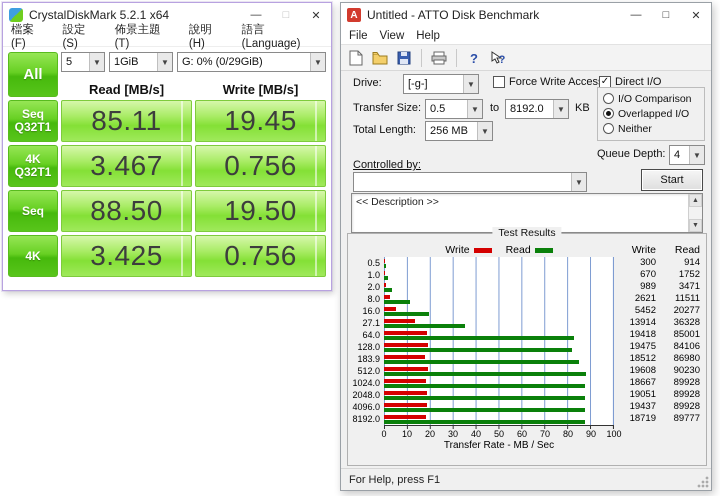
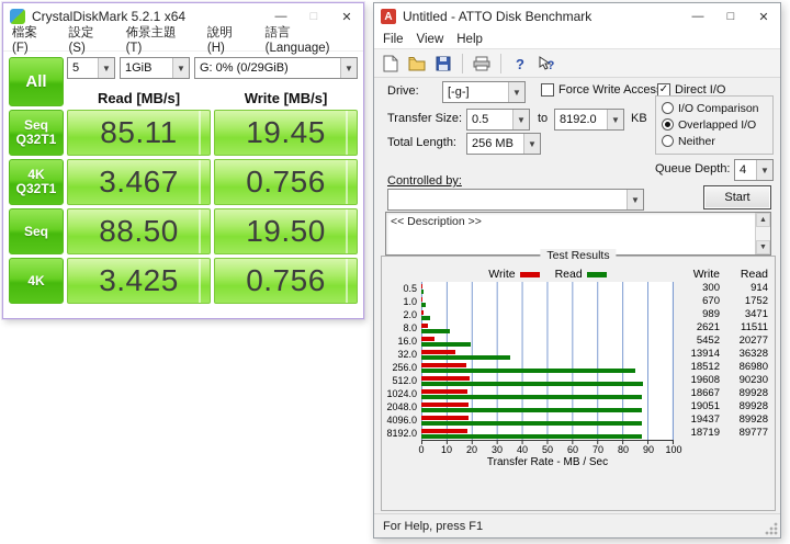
  CrystalDiskMark 5.2.1 x64
  —
  □
  ✕
  檔案(F)
  設定(S)
  佈景主題(T)
  說明(H)
  語言(Language)
  All
  5
  ▼
  1GiB
  ▼
  G: 0% (0/29GiB)
  ▼
  Read [MB/s]
  Write [MB/s]
  Seq
  Q32T1
  85.11
  19.45
  4K
  Q32T1
  3.467
  0.756
  Seq
  88.50
  19.50
  4K
  3.425
  0.756
  A
  Untitled - ATTO Disk Benchmark
  —
  □
  ✕
  File
  View
  Help
  ?
  ?
  Drive:
  [-g-]
  ▼
  Force Write Acces
  ✓
  Direct I/O
  Transfer Size:
  0.5
  ▼
  to
  8192.0
  ▼
  KB
  I/O Comparison
  Overlapped I/O
  Neither
  Total Length:
  256 MB
  ▼
  Queue Depth:
  4
  ▼
  Controlled by:
  ▼
  Start
  << Description >>
  Test Results
  Write
  Read
  Write
  Read
  0.5
  300
  914
  1.0
  670
  1752
  2.0
  989
  3471
  8.0
  2621
  11511
  16.0
  5452
  20277
- 27.1
+ 32.0
  13914
  36328
- 64.0
- 19418
- 85001
- 128.0
- 19475
- 84106
- 183.9
+ 256.0
  18512
  86980
  512.0
  19608
  90230
  1024.0
  18667
  89928
  2048.0
  19051
  89928
  4096.0
  19437
  89928
  8192.0
  18719
  89777
  0
  10
  20
  30
  40
  50
  60
  70
  80
  90
  100
  Transfer Rate - MB / Sec
  For Help, press F1
